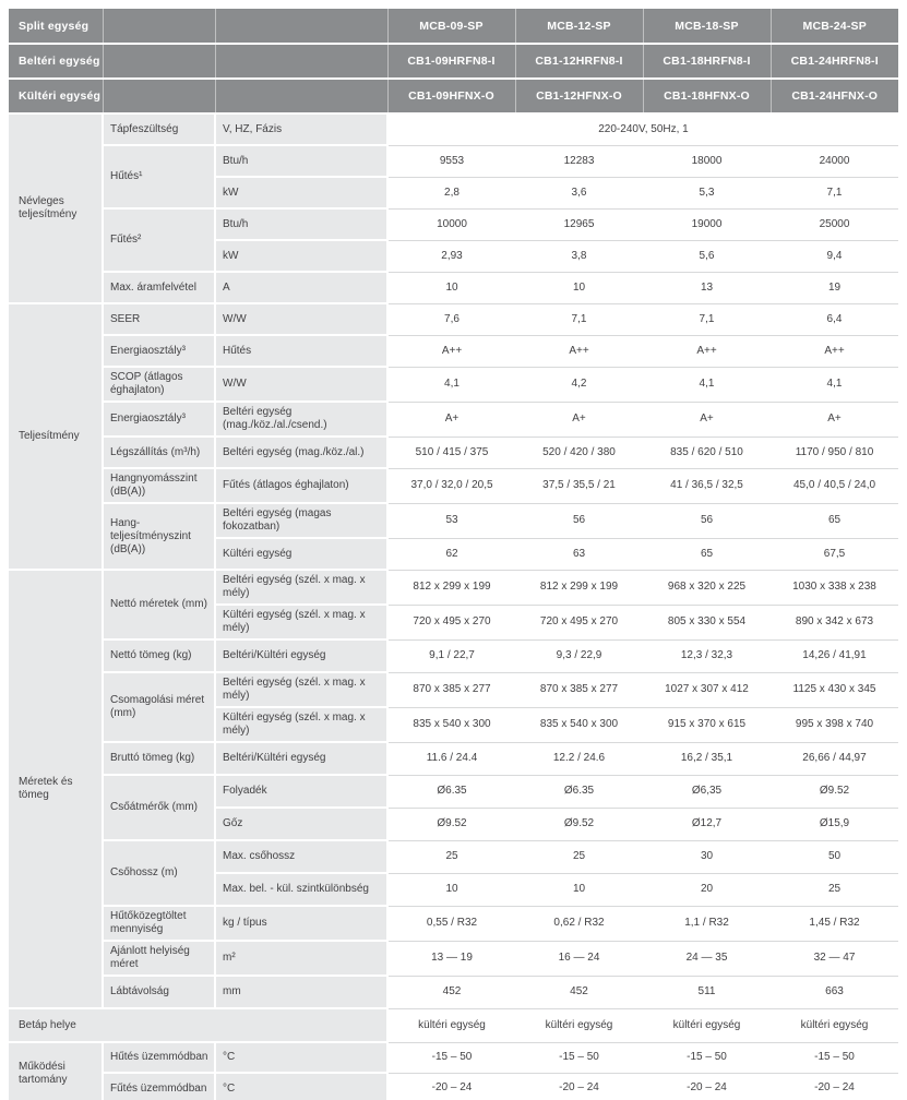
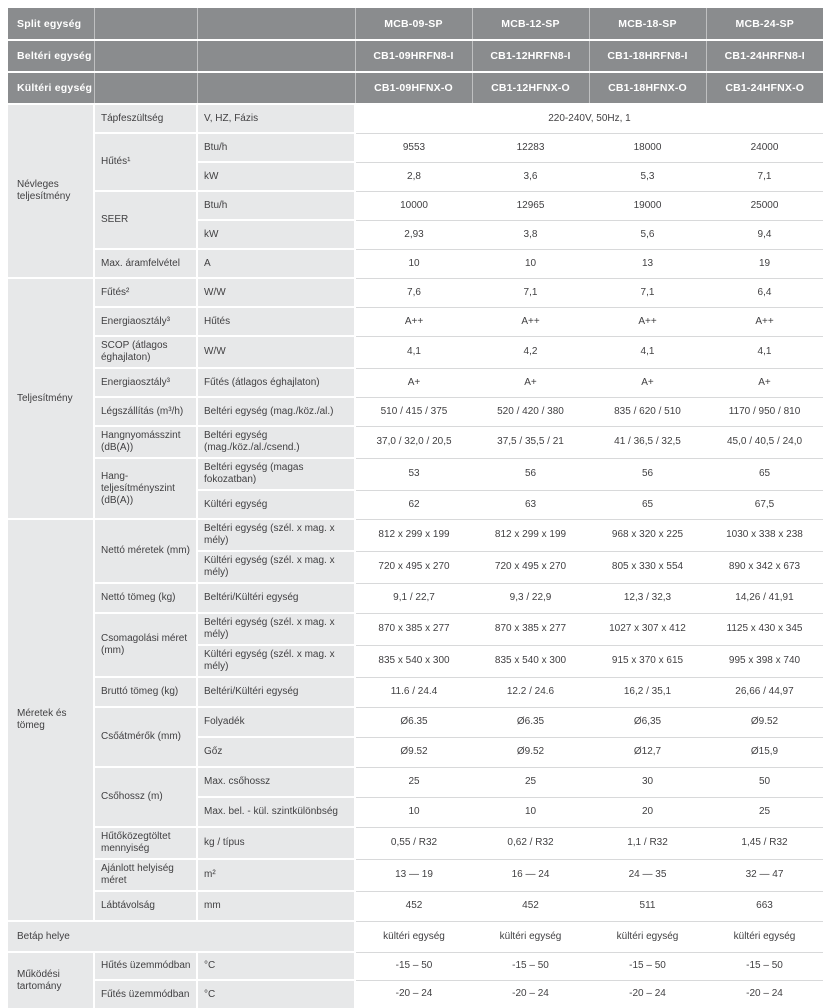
  Split egység	MCB-09-SP	MCB-12-SP	MCB-18-SP	MCB-24-SP
  Beltéri egység	CB1-09HRFN8-I	CB1-12HRFN8-I	CB1-18HRFN8-I	CB1-24HRFN8-I
  Kültéri egység	CB1-09HFNX-O	CB1-12HFNX-O	CB1-18HFNX-O	CB1-24HFNX-O
  Névleges teljesítmény	Tápfeszültség	V, HZ, Fázis	220-240V, 50Hz, 1
  Hűtés¹	Btu/h	9553	12283	18000	24000
  kW	2,8	3,6	5,3	7,1
- Fűtés²	Btu/h	10000	12965	19000	25000
+ SEER	Btu/h	10000	12965	19000	25000
  kW	2,93	3,8	5,6	9,4
  Max. áramfelvétel	A	10	10	13	19
- Teljesítmény	SEER	W/W	7,6	7,1	7,1	6,4
+ Teljesítmény	Fűtés²	W/W	7,6	7,1	7,1	6,4
  Energiaosztály³	Hűtés	A++	A++	A++	A++
  SCOP (átlagos éghajlaton)	W/W	4,1	4,2	4,1	4,1
- Energiaosztály³	Beltéri egység (mag./köz./al./csend.)	A+	A+	A+	A+
+ Energiaosztály³	Fűtés (átlagos éghajlaton)	A+	A+	A+	A+
  Légszállítás (m³/h)	Beltéri egység (mag./köz./al.)	510 / 415 / 375	520 / 420 / 380	835 / 620 / 510	1170 / 950 / 810
- Hangnyomásszint (dB(A))	Fűtés (átlagos éghajlaton)	37,0 / 32,0 / 20,5	37,5 / 35,5 / 21	41 / 36,5 / 32,5	45,0 / 40,5 / 24,0
+ Hangnyomásszint (dB(A))	Beltéri egység (mag./köz./al./csend.)	37,0 / 32,0 / 20,5	37,5 / 35,5 / 21	41 / 36,5 / 32,5	45,0 / 40,5 / 24,0
  Hang-teljesítményszint (dB(A))	Beltéri egység (magas fokozatban)	53	56	56	65
  Kültéri egység	62	63	65	67,5
  Méretek és tömeg	Nettó méretek (mm)	Beltéri egység (szél. x mag. x mély)	812 x 299 x 199	812 x 299 x 199	968 x 320 x 225	1030 x 338 x 238
  Kültéri egység (szél. x mag. x mély)	720 x 495 x 270	720 x 495 x 270	805 x 330 x 554	890 x 342 x 673
  Nettó tömeg (kg)	Beltéri/Kültéri egység	9,1 / 22,7	9,3 / 22,9	12,3 / 32,3	14,26 / 41,91
  Csomagolási méret (mm)	Beltéri egység (szél. x mag. x mély)	870 x 385 x 277	870 x 385 x 277	1027 x 307 x 412	1125 x 430 x 345
  Kültéri egység (szél. x mag. x mély)	835 x 540 x 300	835 x 540 x 300	915 x 370 x 615	995 x 398 x 740
  Bruttó tömeg (kg)	Beltéri/Kültéri egység	11.6 / 24.4	12.2 / 24.6	16,2 / 35,1	26,66 / 44,97
  Csőátmérők (mm)	Folyadék	Ø6.35	Ø6.35	Ø6,35	Ø9.52
  Gőz	Ø9.52	Ø9.52	Ø12,7	Ø15,9
  Csőhossz (m)	Max. csőhossz	25	25	30	50
  Max. bel. - kül. szintkülönbség	10	10	20	25
  Hűtőközegtöltet mennyiség	kg / típus	0,55 / R32	0,62 / R32	1,1 / R32	1,45 / R32
  Ajánlott helyiség méret	m²	13 — 19	16 — 24	24 — 35	32 — 47
  Lábtávolság	mm	452	452	511	663
  Betáp helye	kültéri egység	kültéri egység	kültéri egység	kültéri egység
  Működési tartomány	Hűtés üzemmódban	°C	-15 – 50	-15 – 50	-15 – 50	-15 – 50
  Fűtés üzemmódban	°C	-20 – 24	-20 – 24	-20 – 24	-20 – 24
